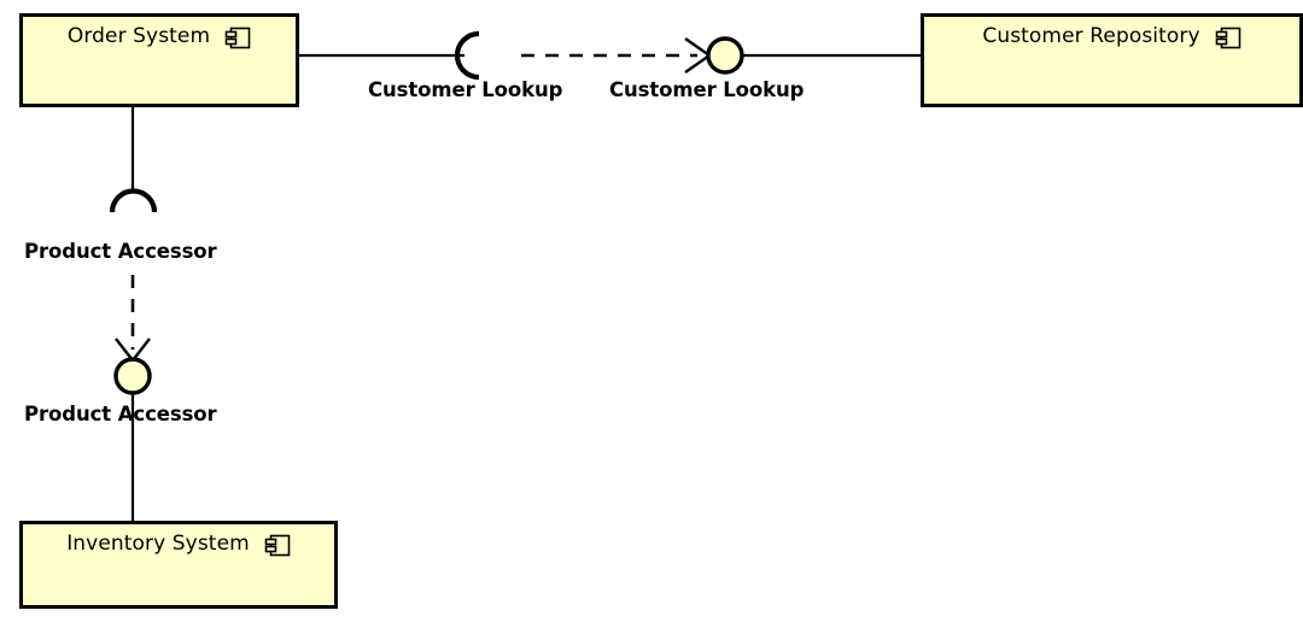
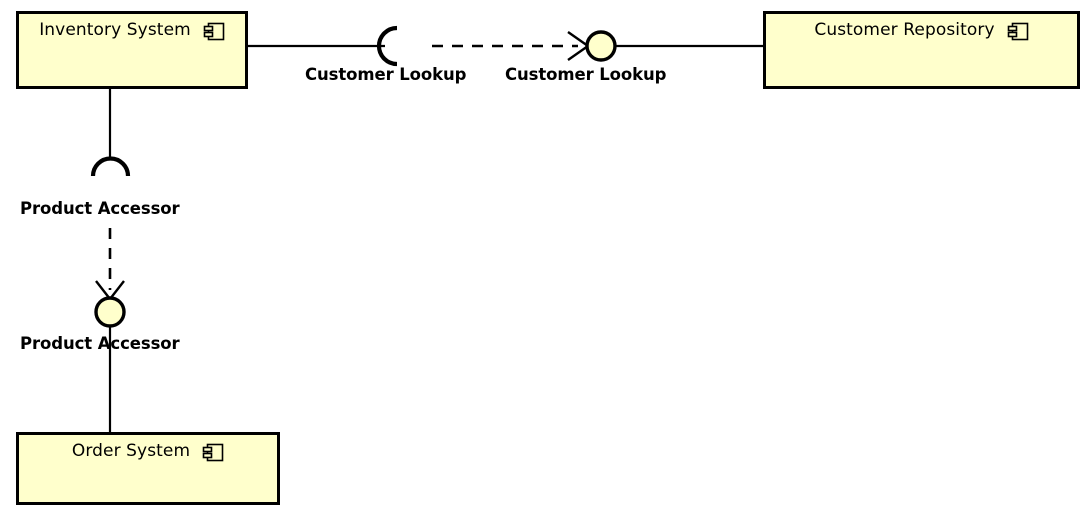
- Order System
+ Inventory System
  Customer Repository
- Inventory System
+ Order System
  Customer Lookup
  Customer Lookup
  Product Accessor
  Product Accessor
